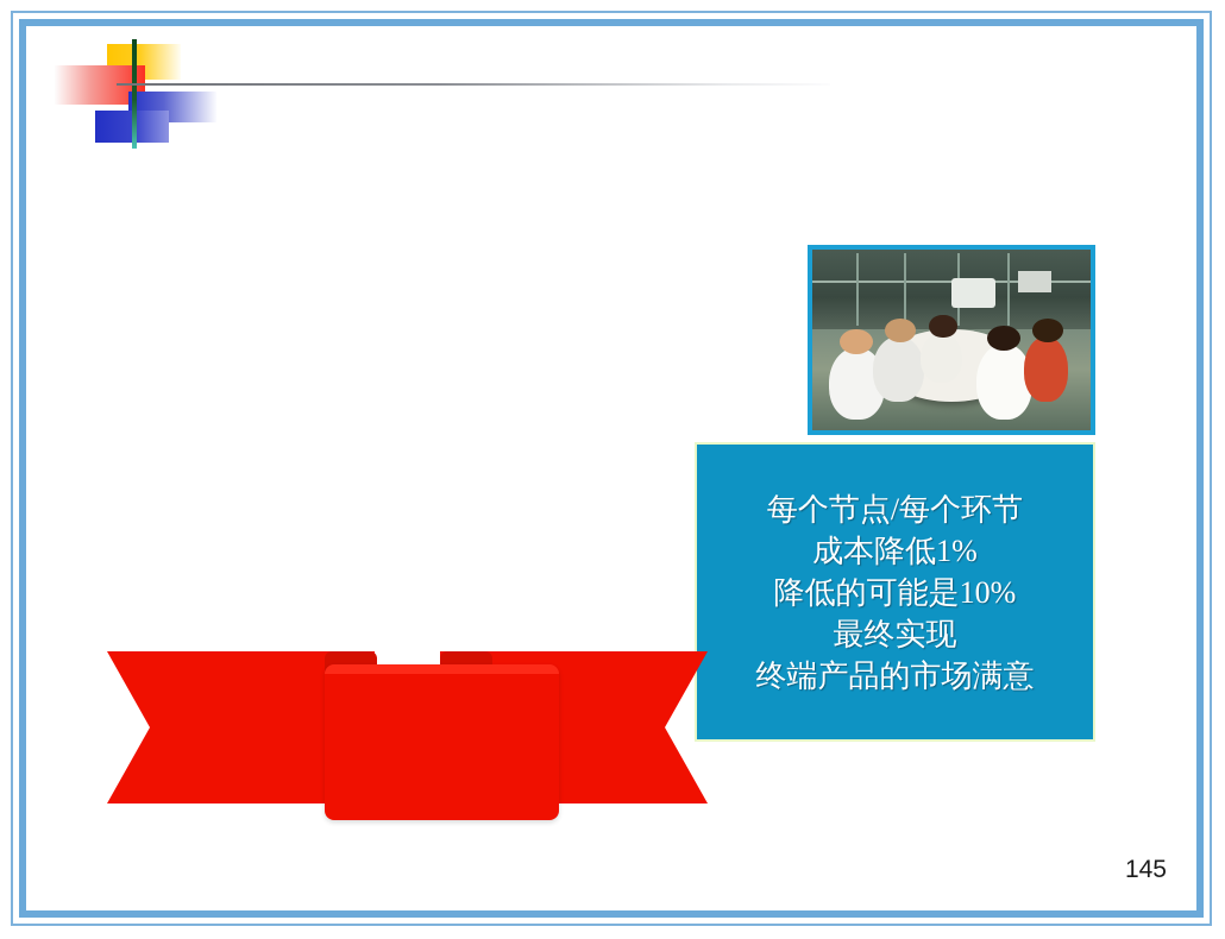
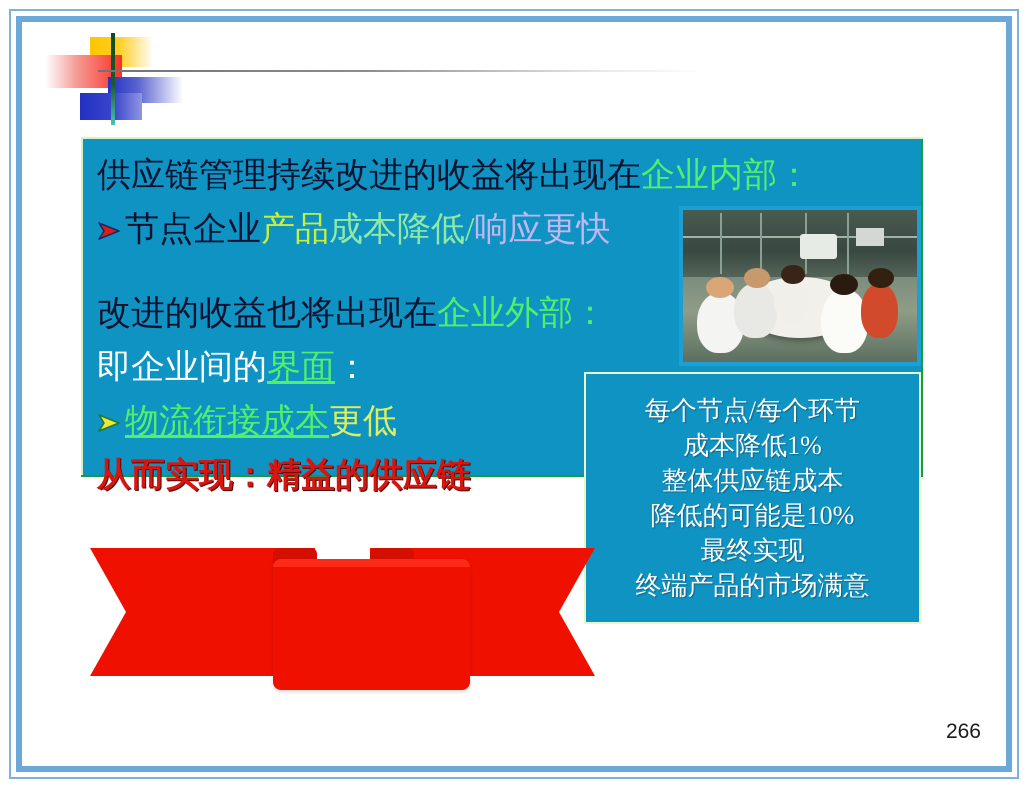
+ 供应链管理持续改进的收益将出现在企业内部：
+ 节点企业产品成本降低/响应更快
+ 改进的收益也将出现在企业外部：
+ 即企业间的界面：
+ 物流衔接成本更低
+ 从而实现：精益的供应链
  每个节点/每个环节
  成本降低1%
+ 整体供应链成本
  降低的可能是10%
  最终实现
  终端产品的市场满意
- 145
+ 266
